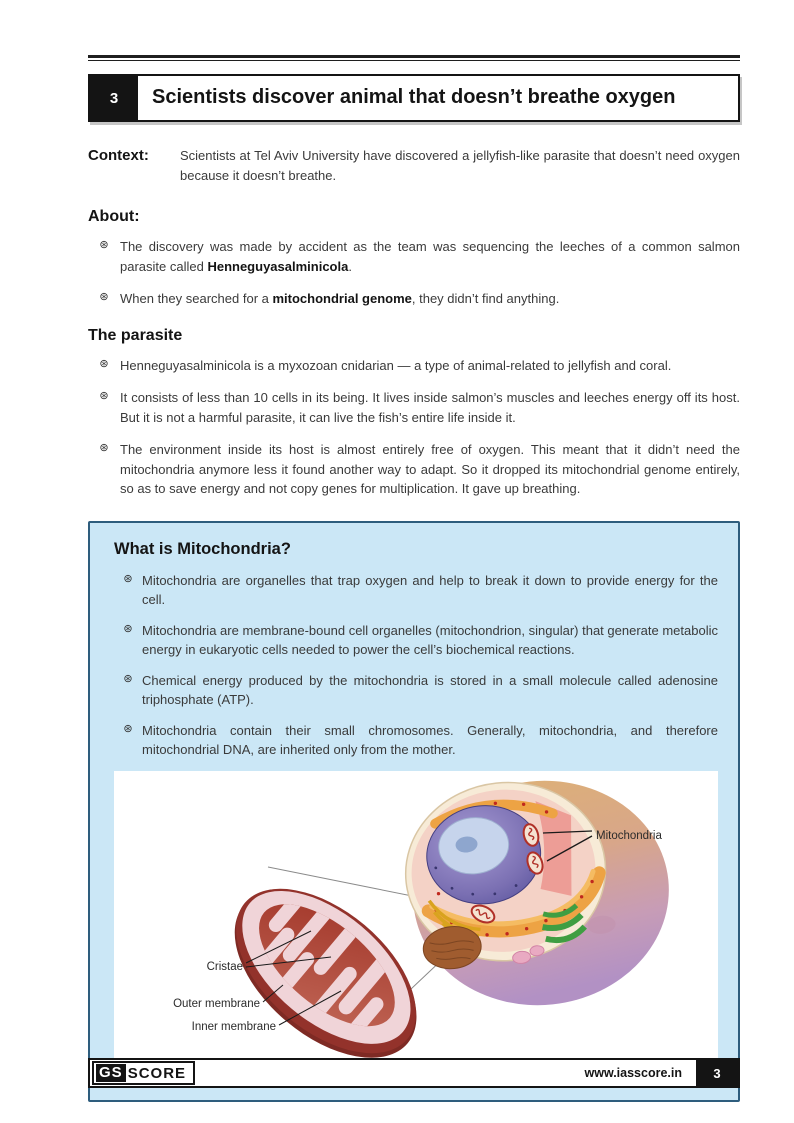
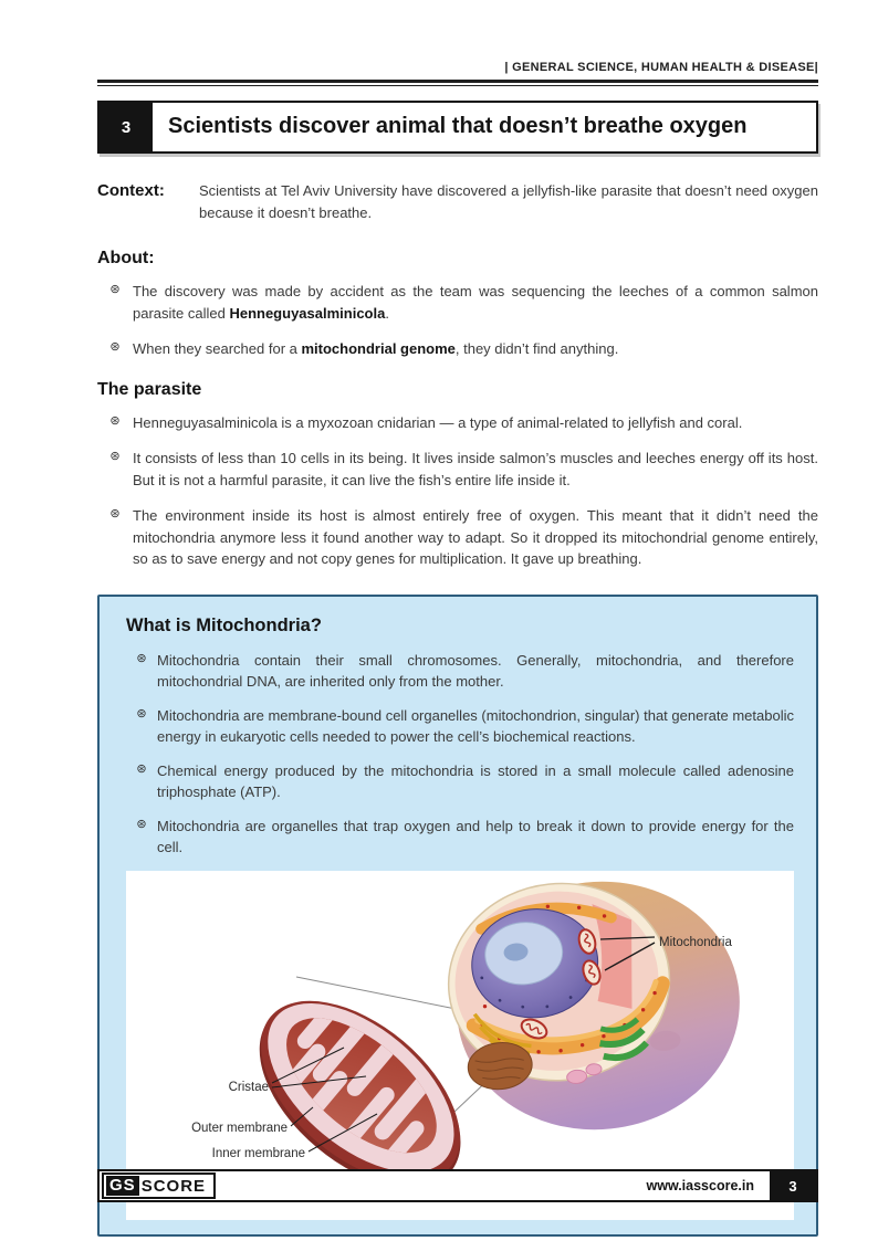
+ | GENERAL SCIENCE, HUMAN HEALTH & DISEASE|
  3
  Scientists discover animal that doesn’t breathe oxygen
  Context:
  Scientists at Tel Aviv University have discovered a jellyfish-like parasite that doesn’t need oxygen because it doesn’t breathe.
  About:
  ⊛
  The discovery was made by accident as the team was sequencing the leeches of a common salmon parasite called Henneguyasalminicola.
  ⊛
  When they searched for a mitochondrial genome, they didn’t find anything.
  The parasite
  ⊛
  Henneguyasalminicola is a myxozoan cnidarian — a type of animal-related to jellyfish and coral.
  ⊛
  It consists of less than 10 cells in its being. It lives inside salmon’s muscles and leeches energy off its host. But it is not a harmful parasite, it can live the fish’s entire life inside it.
  ⊛
  The environment inside its host is almost entirely free of oxygen. This meant that it didn’t need the mitochondria anymore less it found another way to adapt. So it dropped its mitochondrial genome entirely, so as to save energy and not copy genes for multiplication. It gave up breathing.
  What is Mitochondria?
  ⊛
- Mitochondria are organelles that trap oxygen and help to break it down to provide energy for the cell.
+ Mitochondria contain their small chromosomes. Generally, mitochondria, and therefore mitochondrial DNA, are inherited only from the mother.
  ⊛
  Mitochondria are membrane-bound cell organelles (mitochondrion, singular) that generate metabolic energy in eukaryotic cells needed to power the cell’s biochemical reactions.
  ⊛
  Chemical energy produced by the mitochondria is stored in a small molecule called adenosine triphosphate (ATP).
  ⊛
- Mitochondria contain their small chromosomes. Generally, mitochondria, and therefore mitochondrial DNA, are inherited only from the mother.
+ Mitochondria are organelles that trap oxygen and help to break it down to provide energy for the cell.
  Mitochondria
  Cristae
  Outer membrane
  Inner membrane
  GS
  SCORE
  www.iasscore.in
  3
